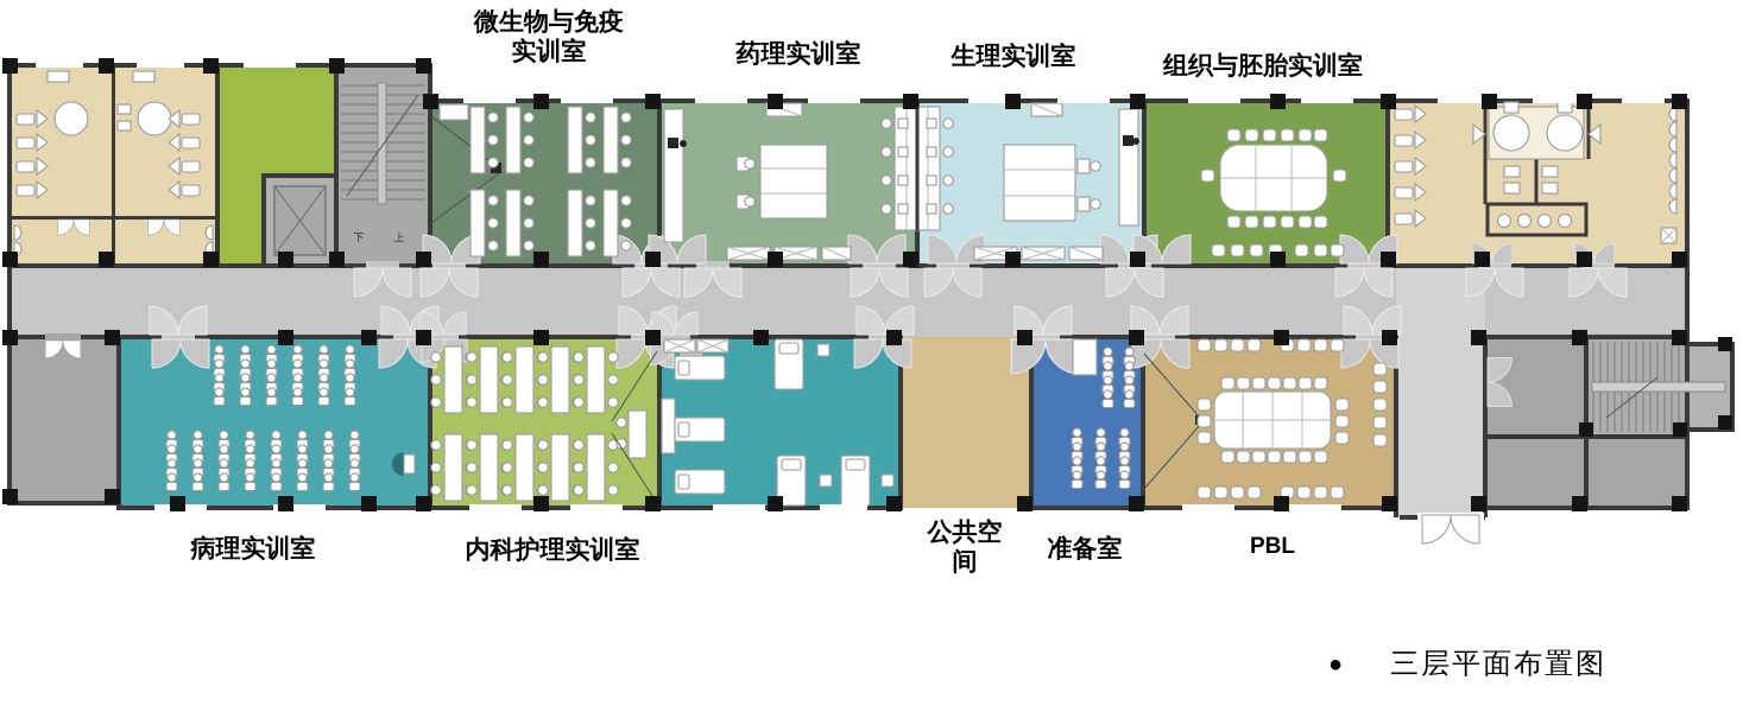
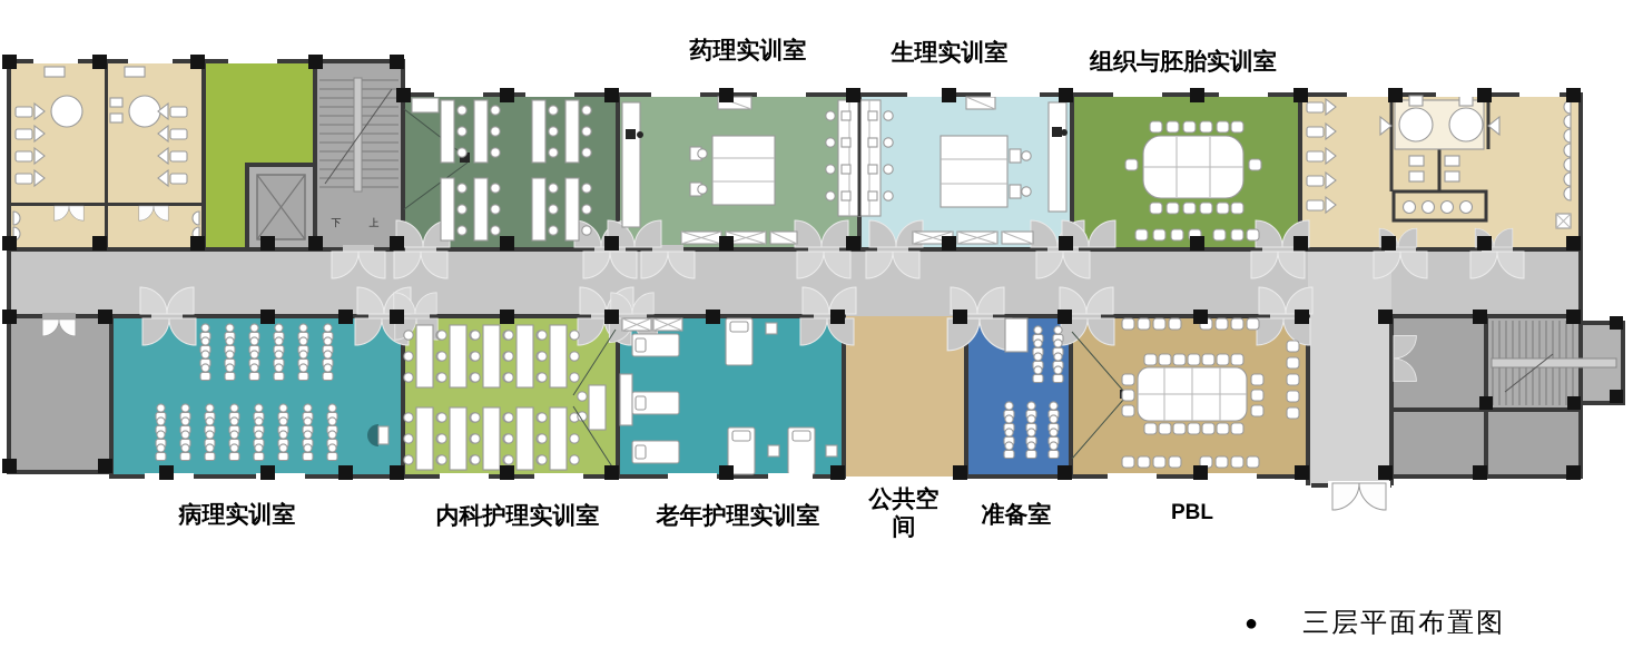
- 微生物与免疫实训室
  药理实训室
  生理实训室
  组织与胚胎实训室
  病理实训室
  内科护理实训室
+ 老年护理实训室
  公共空间
  准备室
  PBL
  下
  上
  ●
  三层平面布置图
